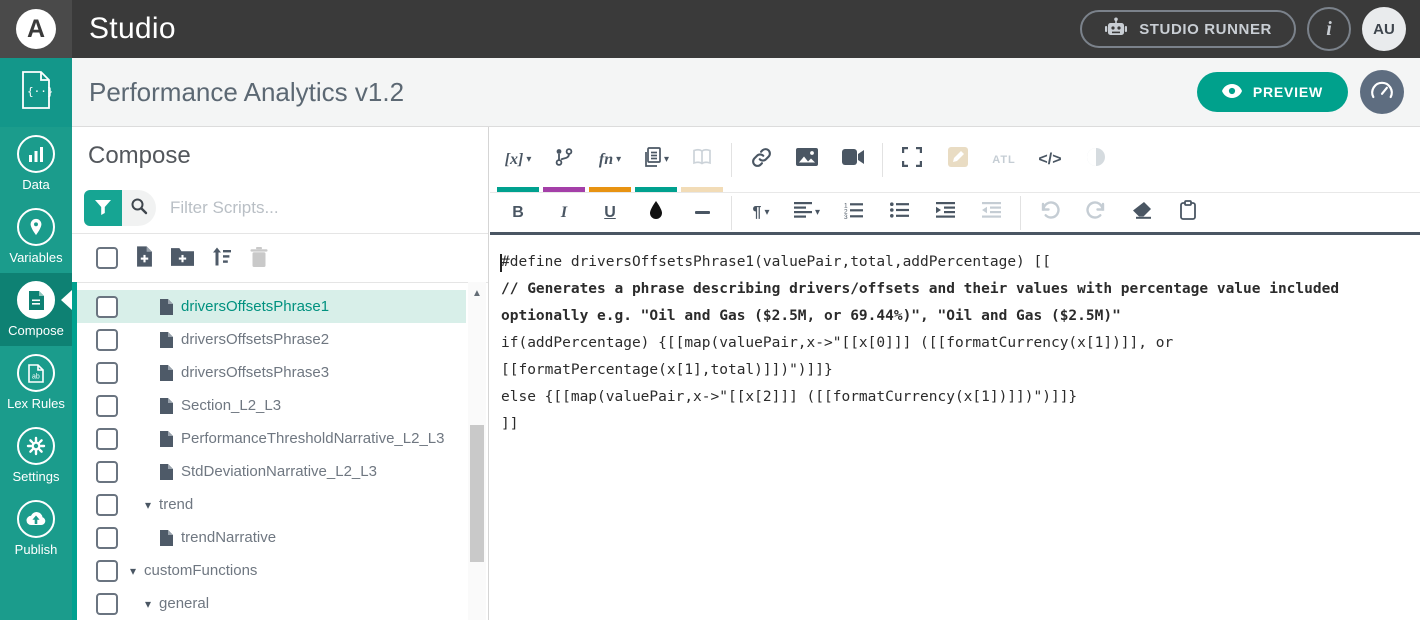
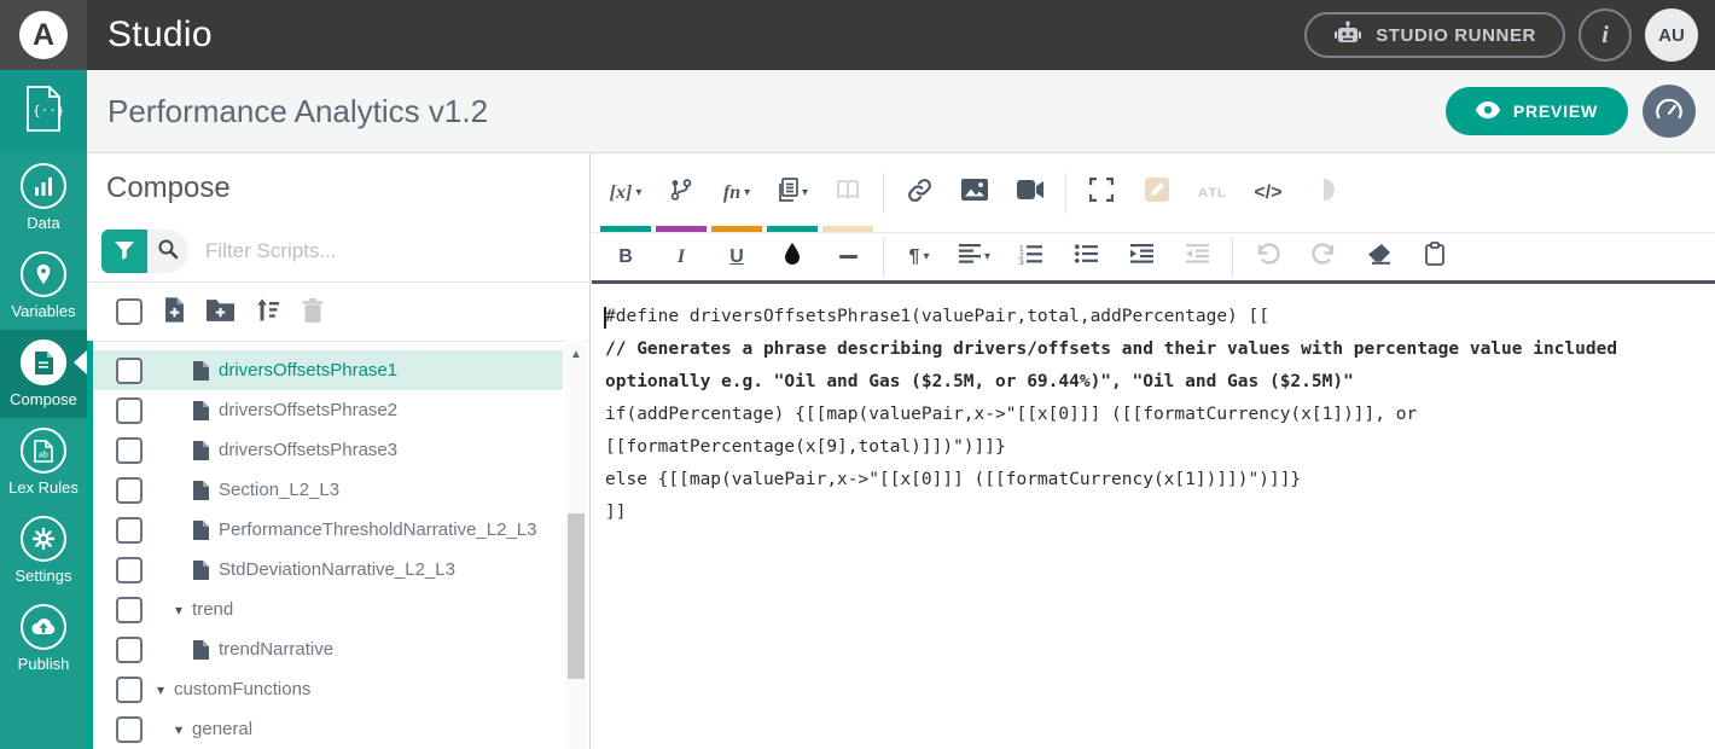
  A
  Studio
  STUDIO RUNNER
  i
  AU
  {··}
  Performance Analytics v1.2
  PREVIEW
  Data
  Variables
  Compose
  Lex Rules
  Settings
  Publish
  Compose
  Filter Scripts...
  driversOffsetsPhrase1
  driversOffsetsPhrase2
  driversOffsetsPhrase3
  Section_L2_L3
  PerformanceThresholdNarrative_L2_L3
  StdDeviationNarrative_L2_L3
  ▾
  trend
  trendNarrative
  ▾
  customFunctions
  ▾
  general
  ▲
  [x]
  ▾
  fn
  ▾
  ▾
  ATL
  </>
  B
  I
  U
  ¶
  ▾
  ▾
  #define driversOffsetsPhrase1(valuePair,total,addPercentage) [[
  // Generates a phrase describing drivers/offsets and their values with percentage value included
  optionally e.g. "Oil and Gas ($2.5M, or 69.44%)", "Oil and Gas ($2.5M)"
  if(addPercentage) {[[map(valuePair,x->"[[x[0]]] ([[formatCurrency(x[1])]], or
- [[formatPercentage(x[1],total)]])")]]}
+ [[formatPercentage(x[9],total)]])")]]}
- else {[[map(valuePair,x->"[[x[2]]] ([[formatCurrency(x[1])]])")]]}
+ else {[[map(valuePair,x->"[[x[0]]] ([[formatCurrency(x[1])]])")]]}
  ]]
